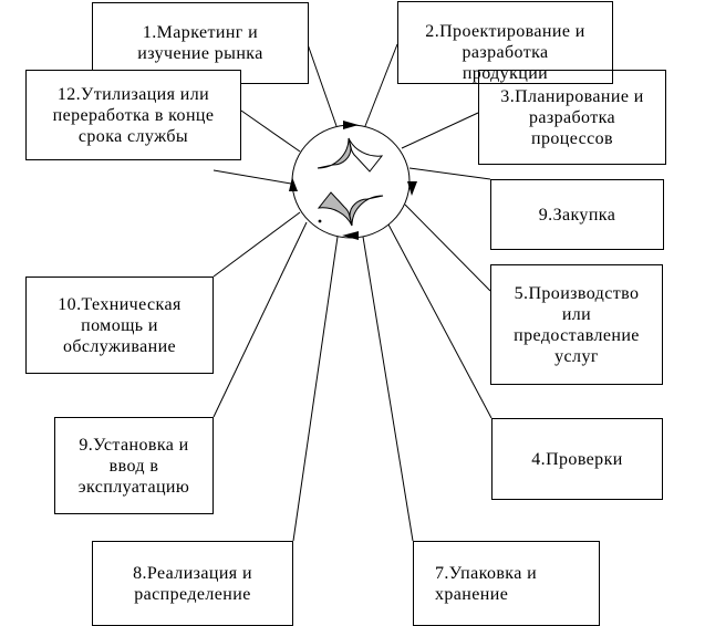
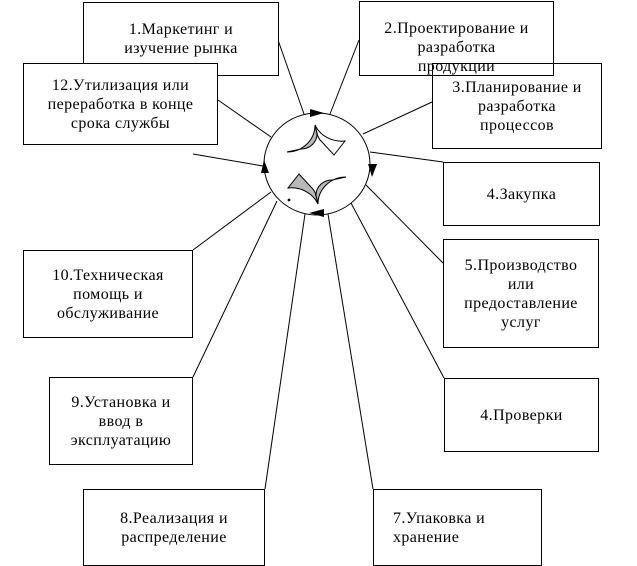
  1.Маркетинг и
  изучение рынка
  2.Проектирование и
  разработка
  продукции
  3.Планирование и
  разработка
  процессов
- 9.Закупка
+ 4.Закупка
  5.Производство
  или
  предоставление
  услуг
  4.Проверки
  7.Упаковка и
  хранение
  8.Реализация и
  распределение
  9.Установка и
  ввод в
  эксплуатацию
  10.Техническая
  помощь и
  обслуживание
  12.Утилизация или
  переработка в конце
  срока службы
